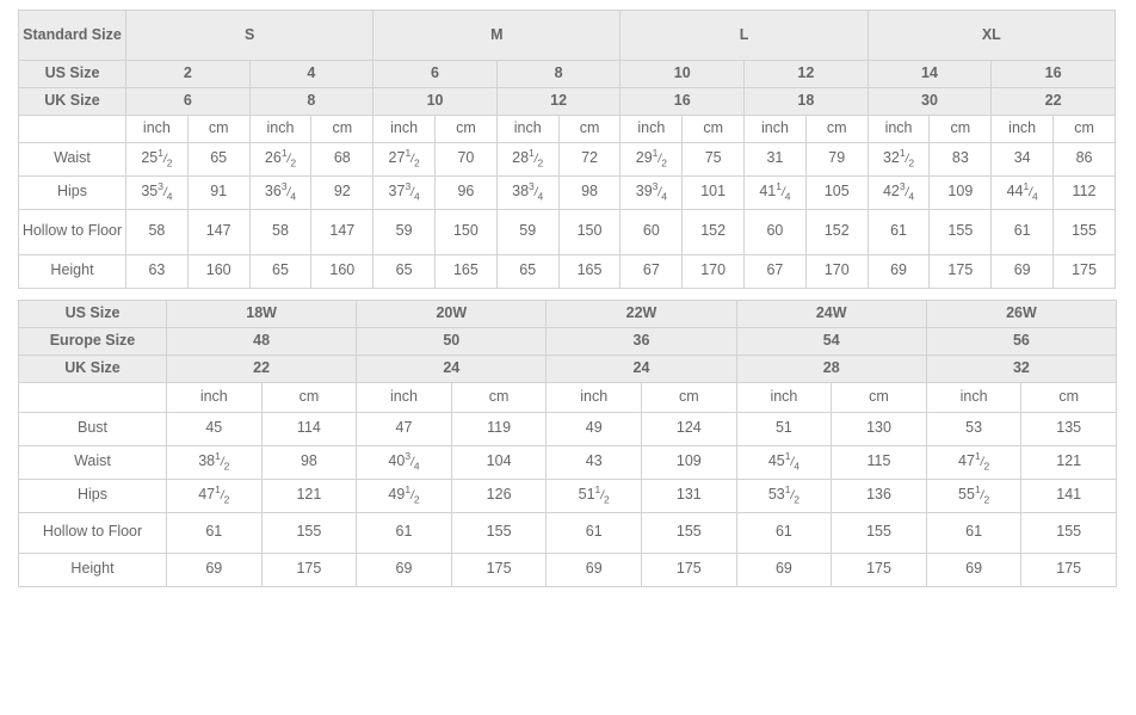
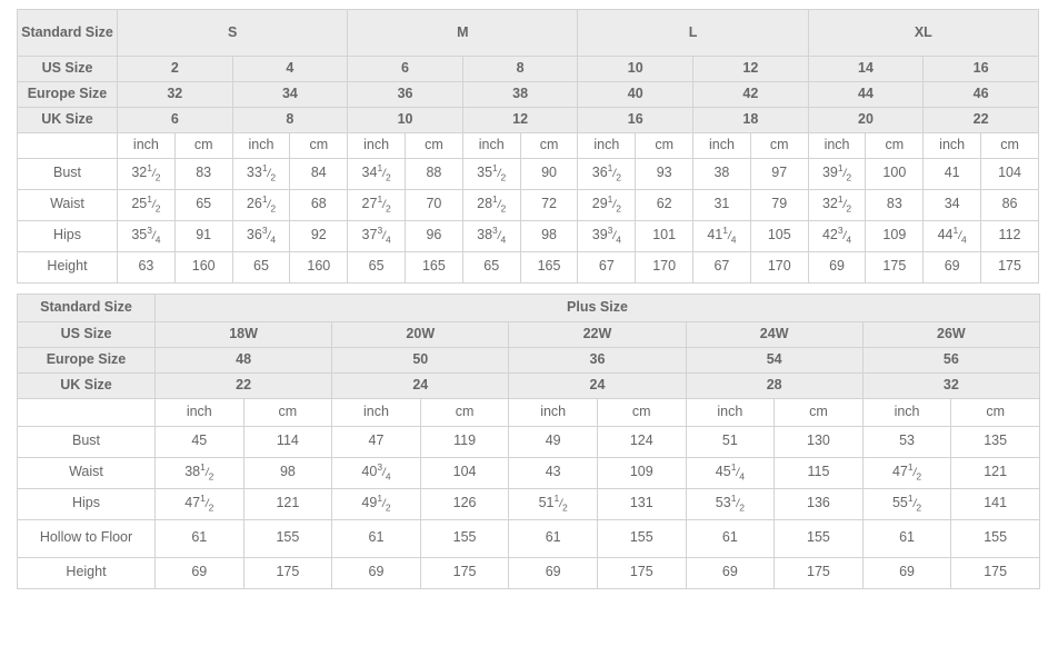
  Standard Size	S	M	L	XL
  US Size	2	4	6	8	10	12	14	16
+ Europe Size	32	34	36	38	40	42	44	46
- UK Size	6	8	10	12	16	18	30	22
+ UK Size	6	8	10	12	16	18	20	22
  	inch	cm	inch	cm	inch	cm	inch	cm	inch	cm	inch	cm	inch	cm	inch	cm
+ Bust	321/2	83	331/2	84	341/2	88	351/2	90	361/2	93	38	97	391/2	100	41	104
- Waist	251/2	65	261/2	68	271/2	70	281/2	72	291/2	75	31	79	321/2	83	34	86
+ Waist	251/2	65	261/2	68	271/2	70	281/2	72	291/2	62	31	79	321/2	83	34	86
  Hips	353/4	91	363/4	92	373/4	96	383/4	98	393/4	101	411/4	105	423/4	109	441/4	112
- Hollow to Floor	58	147	58	147	59	150	59	150	60	152	60	152	61	155	61	155
  Height	63	160	65	160	65	165	65	165	67	170	67	170	69	175	69	175
+ Standard Size	Plus Size
  US Size	18W	20W	22W	24W	26W
  Europe Size	48	50	36	54	56
  UK Size	22	24	24	28	32
  	inch	cm	inch	cm	inch	cm	inch	cm	inch	cm
  Bust	45	114	47	119	49	124	51	130	53	135
  Waist	381/2	98	403/4	104	43	109	451/4	115	471/2	121
  Hips	471/2	121	491/2	126	511/2	131	531/2	136	551/2	141
  Hollow to Floor	61	155	61	155	61	155	61	155	61	155
  Height	69	175	69	175	69	175	69	175	69	175
